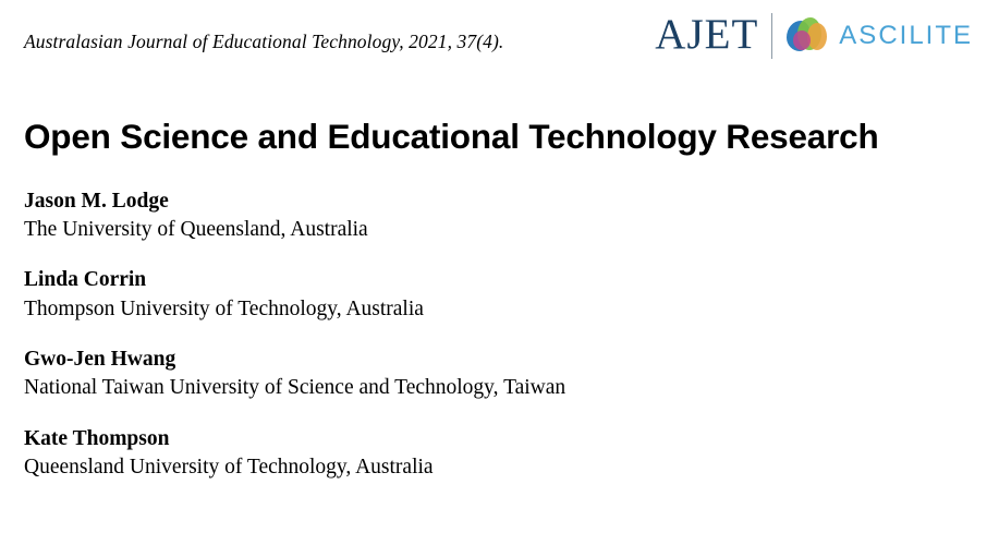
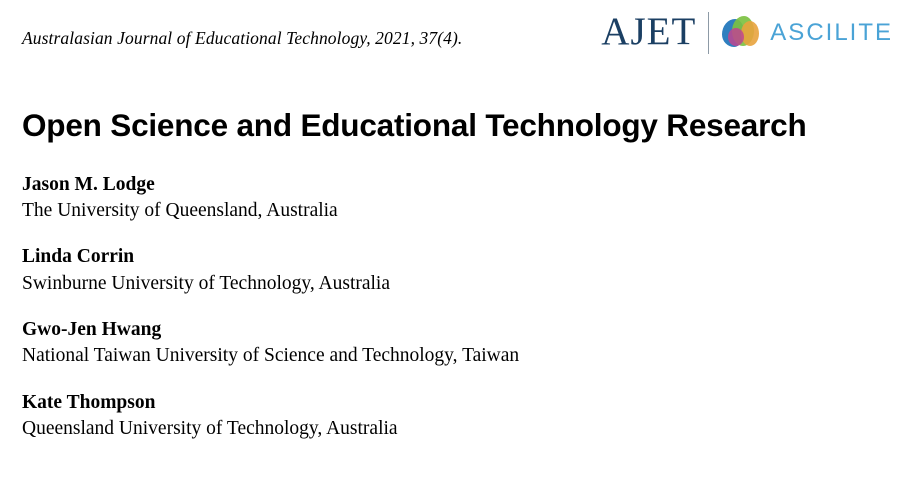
  Australasian Journal of Educational Technology, 2021, 37(4).
  AJET
  ASCILITE
  Open Science and Educational Technology Research
  Jason M. Lodge
  The University of Queensland, Australia
  Linda Corrin
- Thompson University of Technology, Australia
+ Swinburne University of Technology, Australia
  Gwo-Jen Hwang
  National Taiwan University of Science and Technology, Taiwan
  Kate Thompson
  Queensland University of Technology, Australia
